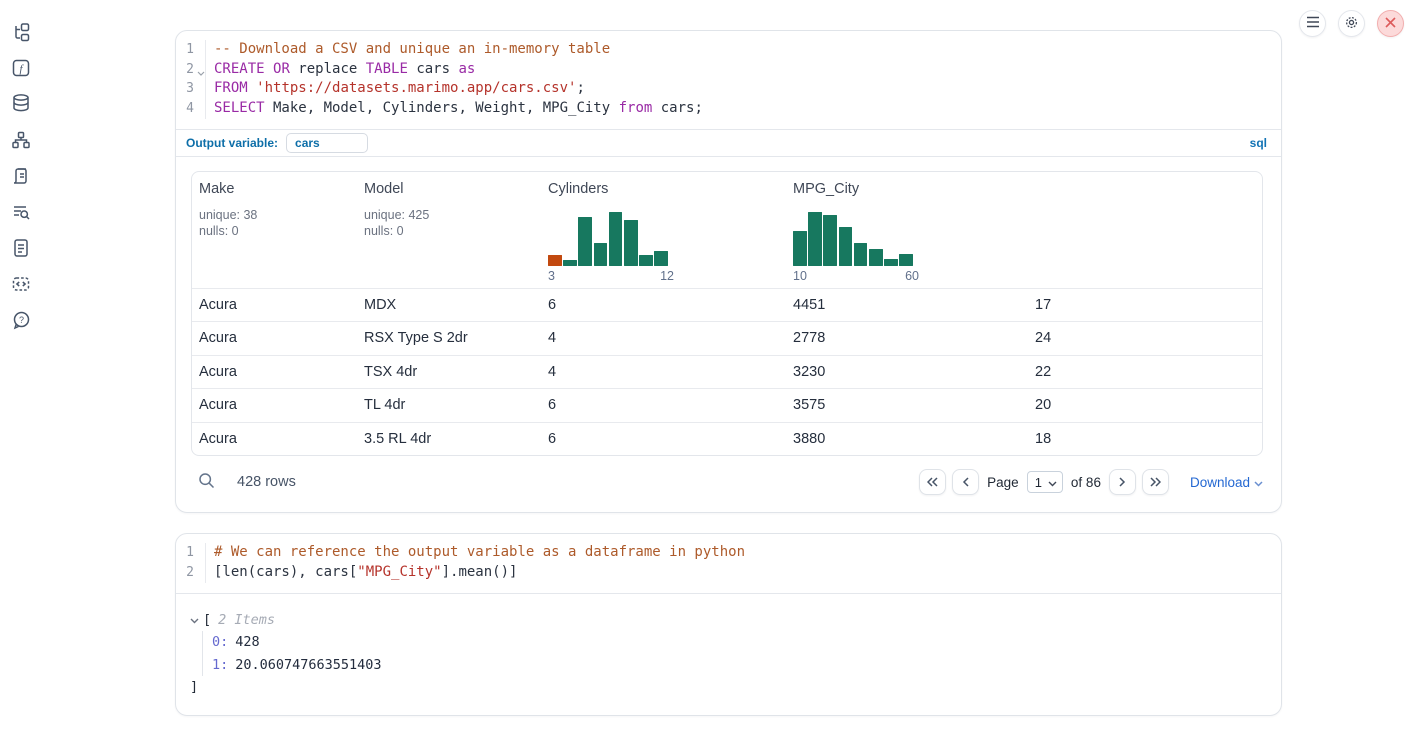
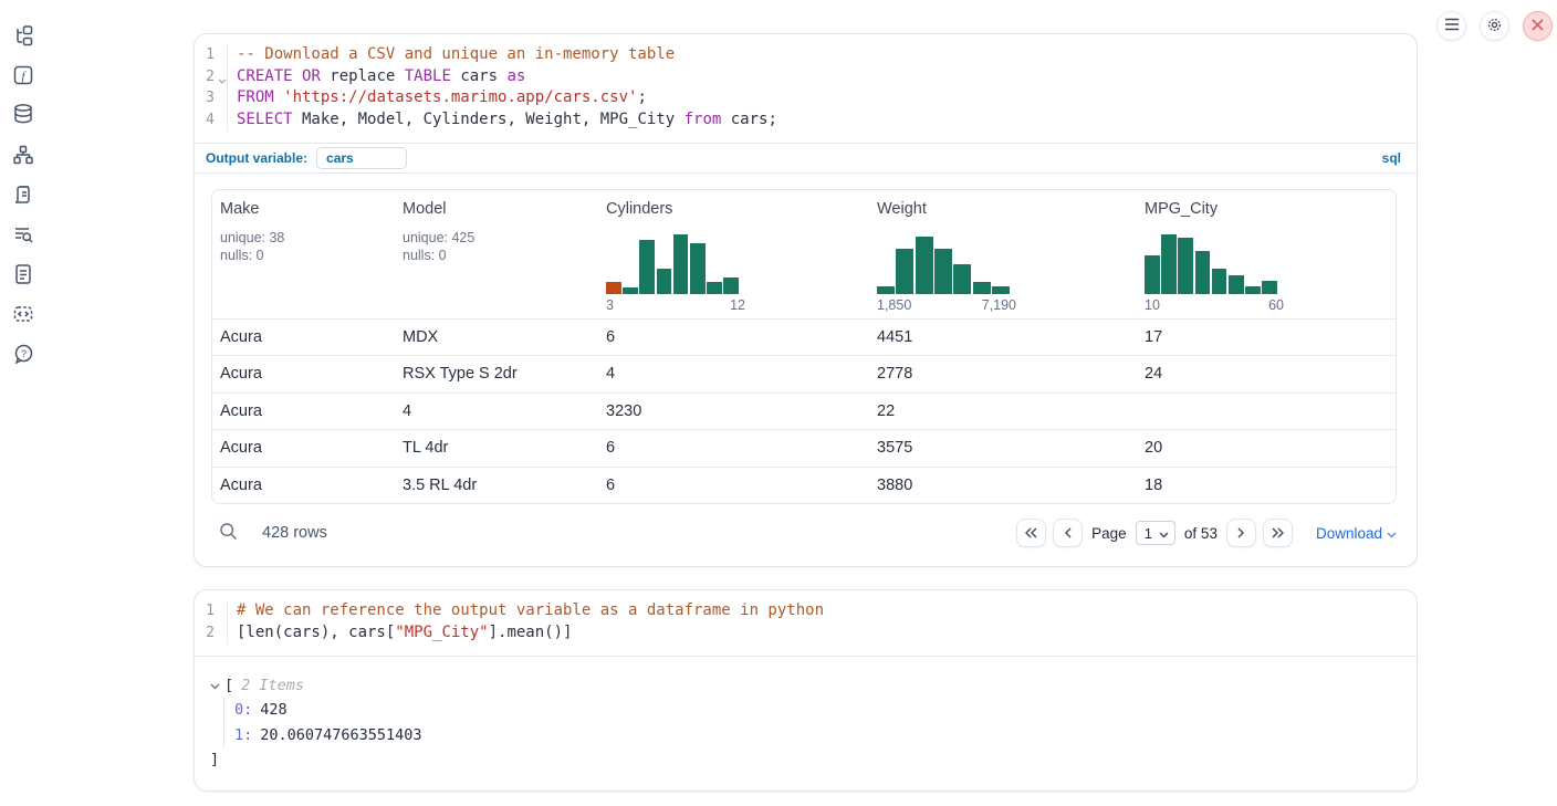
  f
  ?
  1
  2
  3
  4
  -- Download a CSV and unique an in-memory table
  CREATE OR replace TABLE cars as
  FROM 'https://datasets.marimo.app/cars.csv';
  SELECT Make, Model, Cylinders, Weight, MPG_City from cars;
  Output variable:
  cars
  sql
  Make
  unique: 38
  nulls: 0
  Model
  unique: 425
  nulls: 0
  Cylinders
  3
  12
+ Weight
+ 1,850
+ 7,190
  MPG_City
  10
  60
  Acura
  MDX
  6
  4451
  17
  Acura
  RSX Type S 2dr
  4
  2778
  24
  Acura
- TSX 4dr
  4
  3230
  22
  Acura
  TL 4dr
  6
  3575
  20
  Acura
  3.5 RL 4dr
  6
  3880
  18
  428 rows
  Page
  1
- of 86
+ of 53
  Download
  1
  2
  # We can reference the output variable as a dataframe in python
  [len(cars), cars["MPG_City"].mean()]
  [
  2 Items
  0:
  428
  1:
  20.060747663551403
  ]
